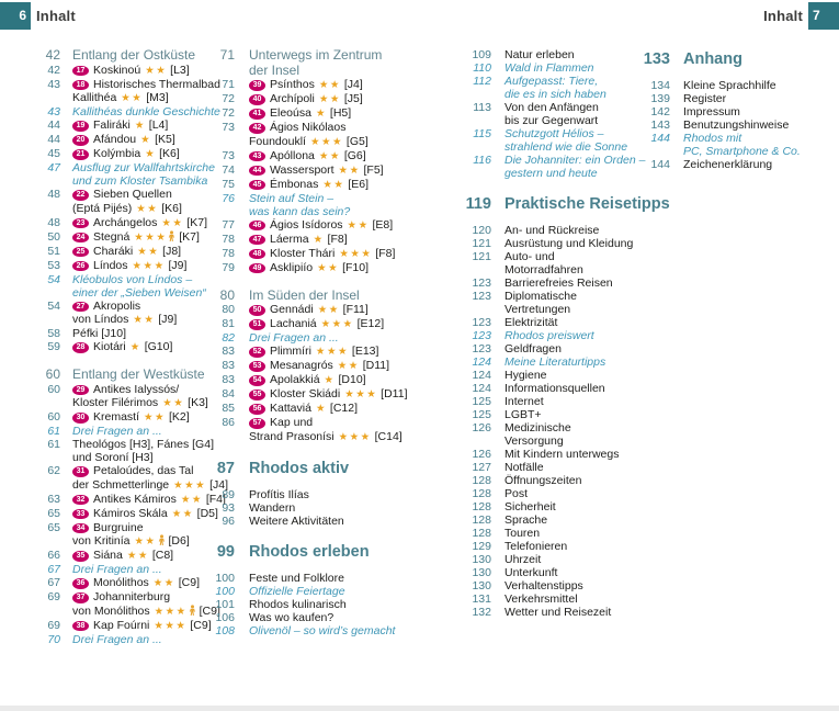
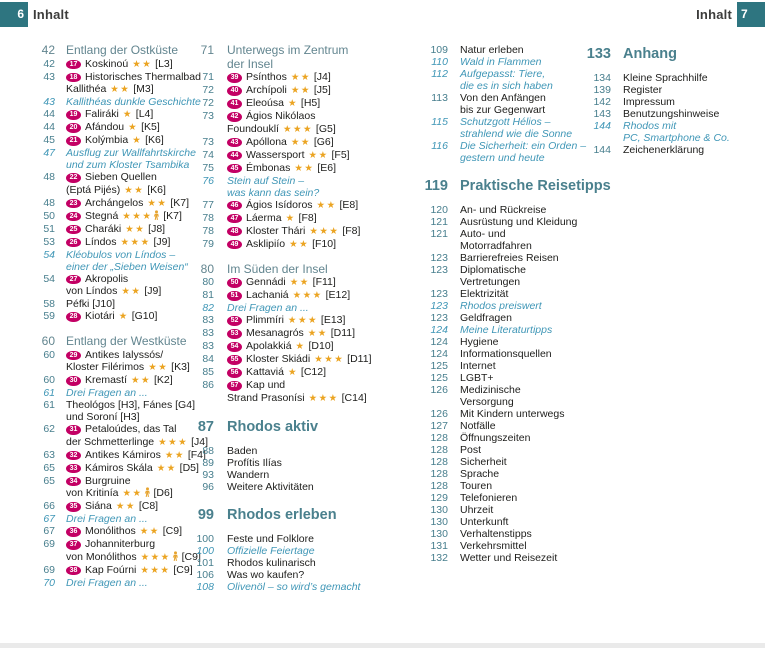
  6
  Inhalt
  Inhalt
  7
  42
  Entlang der Ostküste
  42
  Koskinoú ★★ [L3]
  43
  Historisches Thermalbad
  Kallithéa ★★ [M3]
  43
  Kallithéas dunkle Geschichte
  44
  Faliráki ★ [L4]
  44
  Afándou ★ [K5]
  45
  Kolýmbia ★ [K6]
  47
  Ausflug zur Wallfahrtskirche
  und zum Kloster Tsambika
  48
  Sieben Quellen
  (Eptá Pijés) ★★ [K6]
  48
  Archángelos ★★ [K7]
  50
  Stegná ★★★ [K7]
  51
  Charáki ★★ [J8]
  53
  Líndos ★★★ [J9]
  54
  Kléobulos von Líndos –
  einer der „Sieben Weisen“
  54
  Akropolis
  von Líndos ★★ [J9]
  58
  Péfki [J10]
  59
  Kiotári ★ [G10]
  60
  Entlang der Westküste
  60
  Antikes Ialyssós/
  Kloster Filérimos ★★ [K3]
  60
  Kremastí ★★ [K2]
  61
  Drei Fragen an ...
  61
  Theológos [H3], Fánes [G4]
  und Soroní [H3]
  62
  Petaloúdes, das Tal
  der Schmetterlinge ★★★ [J4]
  63
  Antikes Kámiros ★★ [F4]
  65
  Kámiros Skála ★★ [D5]
  65
  Burgruine
  von Kritinía ★★ [D6]
  66
  Siána ★★ [C8]
  67
  Drei Fragen an ...
  67
  Monólithos ★★ [C9]
  69
  Johanniterburg
  von Monólithos ★★★ [C9]
  69
  Kap Foúrni ★★★ [C9]
  70
  Drei Fragen an ...
  71
  Unterwegs im Zentrum
  der Insel
  71
  Psínthos ★★ [J4]
  72
  Archípoli ★★ [J5]
  72
  Eleoúsa ★ [H5]
  73
  Ágios Nikólaos
  Foundouklí ★★★ [G5]
  73
  Apóllona ★★ [G6]
  74
  Wassersport ★★ [F5]
  75
  Émbonas ★★ [E6]
  76
  Stein auf Stein –
  was kann das sein?
  77
  Ágios Isídoros ★★ [E8]
  78
  Láerma ★ [F8]
  78
  Kloster Thári ★★★ [F8]
  79
  Asklipiío ★★ [F10]
  80
  Im Süden der Insel
  80
  Gennádi ★★ [F11]
  81
  Lachaniá ★★★ [E12]
  82
  Drei Fragen an ...
  83
  Plimmíri ★★★ [E13]
  83
  Mesanagrós ★★ [D11]
  83
  Apolakkiá ★ [D10]
  84
  Kloster Skiádi ★★★ [D11]
  85
  Kattaviá ★ [C12]
  86
  Kap und
  Strand Prasonísi ★★★ [C14]
  87
  Rhodos aktiv
+ 88
+ Baden
  89
  Profítis Ilías
  93
  Wandern
  96
  Weitere Aktivitäten
  99
  Rhodos erleben
  100
  Feste und Folklore
  100
  Offizielle Feiertage
  101
  Rhodos kulinarisch
  106
  Was wo kaufen?
  108
  Olivenöl – so wird’s gemacht
  109
  Natur erleben
  110
  Wald in Flammen
  112
  Aufgepasst: Tiere,
  die es in sich haben
  113
  Von den Anfängen
  bis zur Gegenwart
  115
  Schutzgott Hélios –
  strahlend wie die Sonne
  116
- Die Johanniter: ein Orden –
+ Die Sicherheit: ein Orden –
  gestern und heute
  119
  Praktische Reisetipps
  120
  An- und Rückreise
  121
  Ausrüstung und Kleidung
  121
  Auto- und
  Motorradfahren
  123
  Barrierefreies Reisen
  123
  Diplomatische
  Vertretungen
  123
  Elektrizität
  123
  Rhodos preiswert
  123
  Geldfragen
  124
  Meine Literaturtipps
  124
  Hygiene
  124
  Informationsquellen
  125
  Internet
  125
  LGBT+
  126
  Medizinische
  Versorgung
  126
  Mit Kindern unterwegs
  127
  Notfälle
  128
  Öffnungszeiten
  128
  Post
  128
  Sicherheit
  128
  Sprache
  128
  Touren
  129
  Telefonieren
  130
  Uhrzeit
  130
  Unterkunft
  130
  Verhaltenstipps
  131
  Verkehrsmittel
  132
  Wetter und Reisezeit
  133
  Anhang
  134
  Kleine Sprachhilfe
  139
  Register
  142
  Impressum
  143
  Benutzungshinweise
  144
  Rhodos mit
  PC, Smartphone & Co.
  144
  Zeichenerklärung
